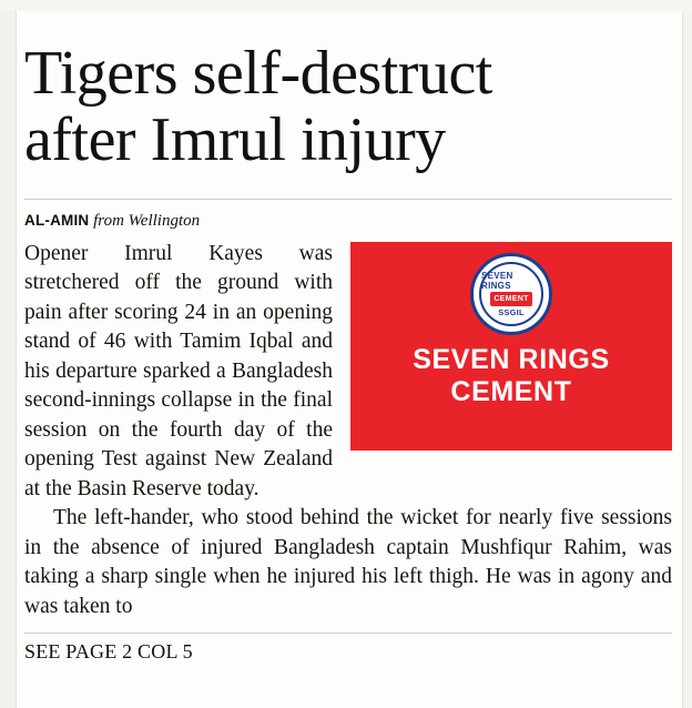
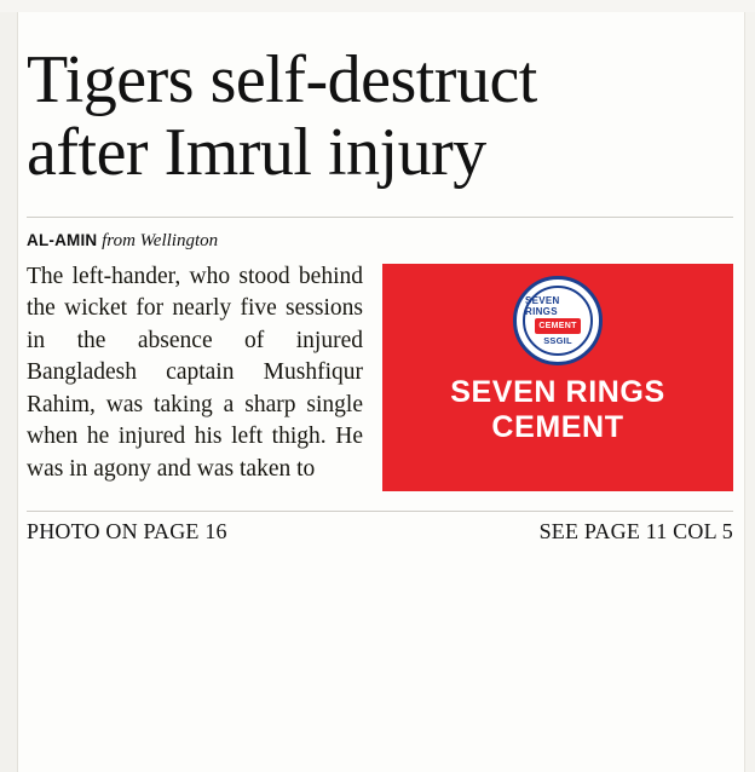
  Tigers self-destruct
  after Imrul injury
  AL-AMIN from Wellington
  SEVEN RINGS
  SSGIL
  SEVEN RINGS
  CEMENT
- Opener Imrul Kayes was stretchered off the ground with pain after scoring 24 in an opening stand of 46 with Tamim Iqbal and his departure sparked a Bangladesh second-innings collapse in the final session on the fourth day of the opening Test against New Zealand at the Basin Reserve today.
  The left-hander, who stood behind the wicket for nearly five sessions in the absence of injured Bangladesh captain Mushfiqur Rahim, was taking a sharp single when he injured his left thigh. He was in agony and was taken to
+ PHOTO ON PAGE 16
- SEE PAGE 2 COL 5
+ SEE PAGE 11 COL 5
